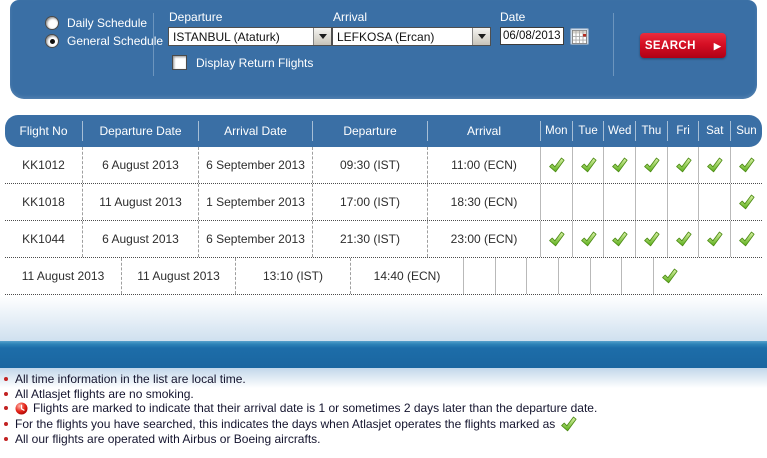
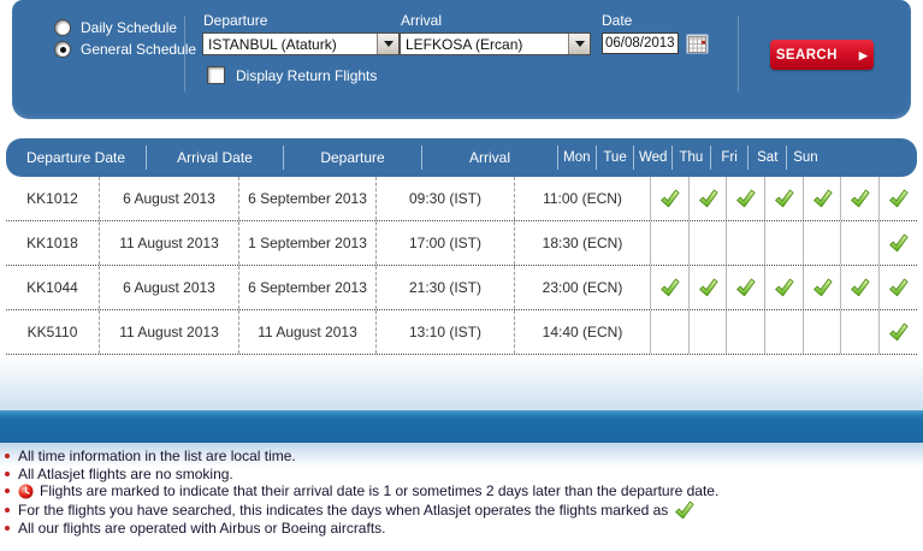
  Daily Schedule
  General Schedule
  Departure
  ISTANBUL (Ataturk)
  Arrival
  LEFKOSA (Ercan)
  Date
  06/08/2013
  SEARCH
  ▶
  Display Return Flights
- Flight No
  Departure Date
  Arrival Date
  Departure
  Arrival
  Mon
  Tue
  Wed
  Thu
  Fri
  Sat
  Sun
  KK1012
  6 August 2013
  6 September 2013
  09:30 (IST)
  11:00 (ECN)
  KK1018
  11 August 2013
  1 September 2013
  17:00 (IST)
  18:30 (ECN)
  KK1044
  6 August 2013
  6 September 2013
  21:30 (IST)
  23:00 (ECN)
+ KK5110
  11 August 2013
  11 August 2013
  13:10 (IST)
  14:40 (ECN)
  All time information in the list are local time.
  All Atlasjet flights are no smoking.
  Flights are marked to indicate that their arrival date is 1 or sometimes 2 days later than the departure date.
  For the flights you have searched, this indicates the days when Atlasjet operates the flights marked as
  All our flights are operated with Airbus or Boeing aircrafts.
